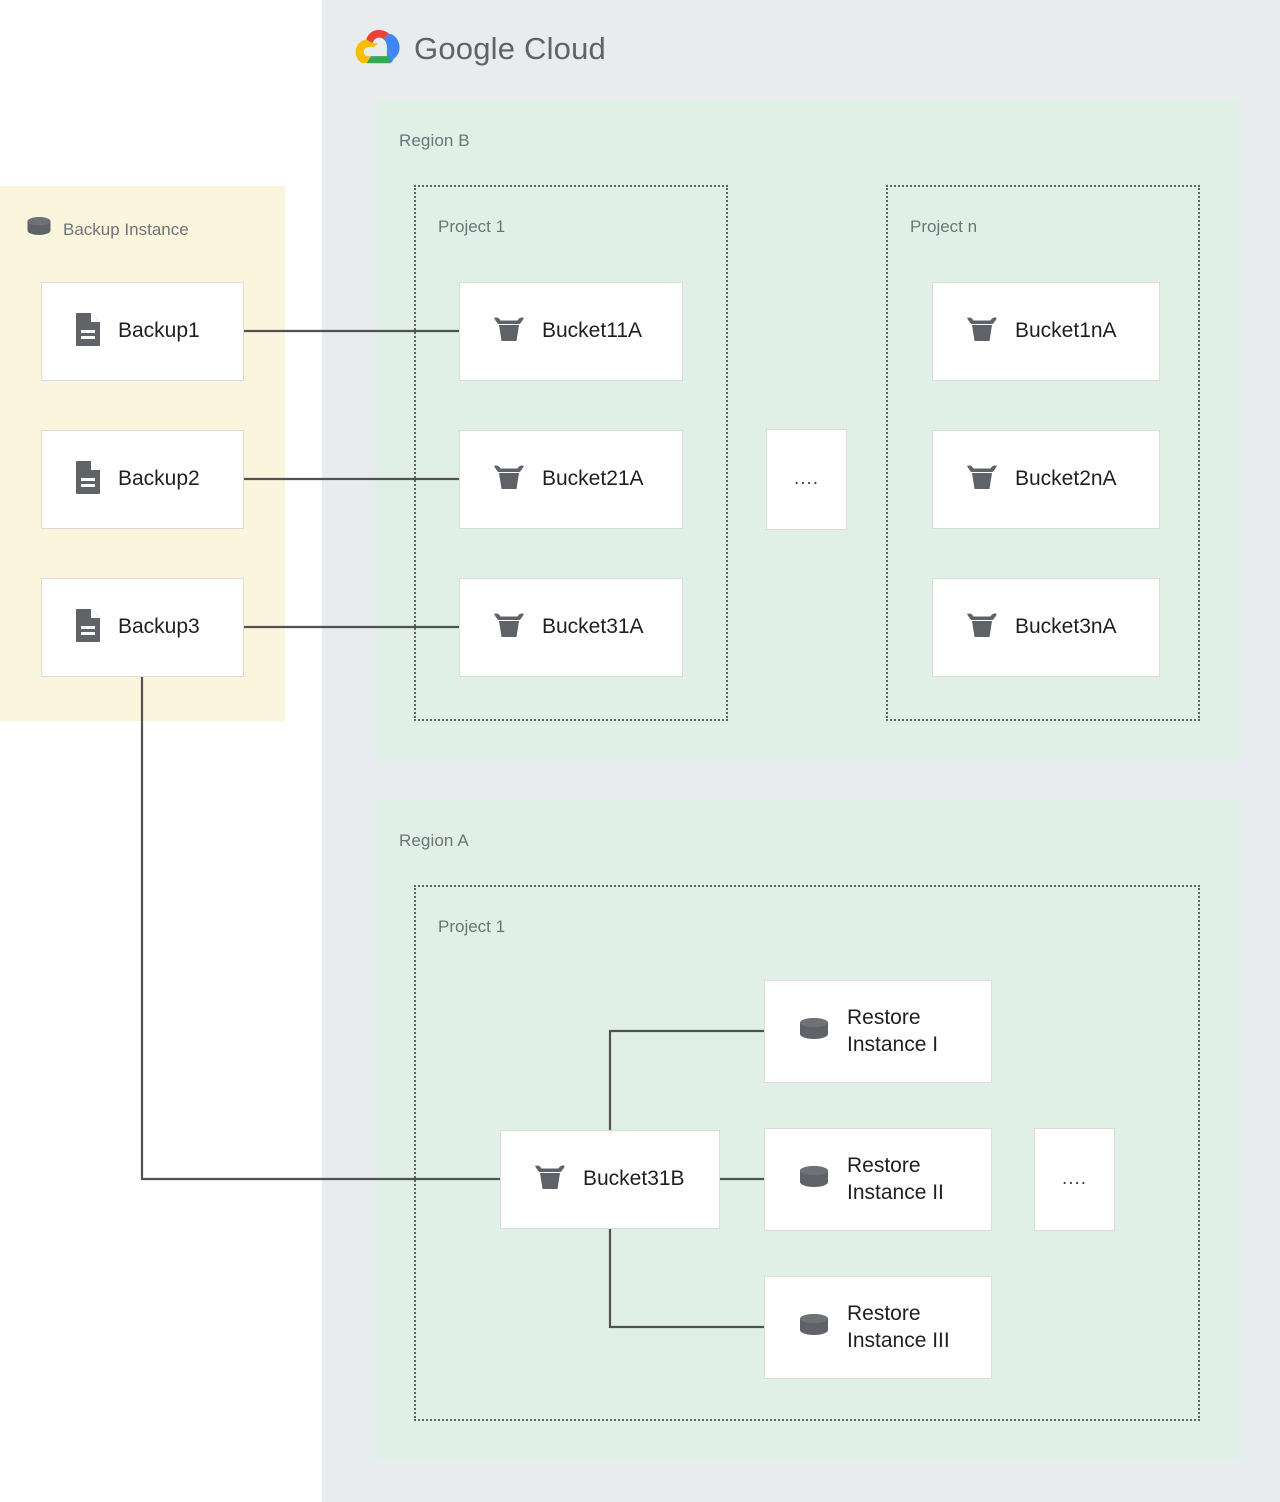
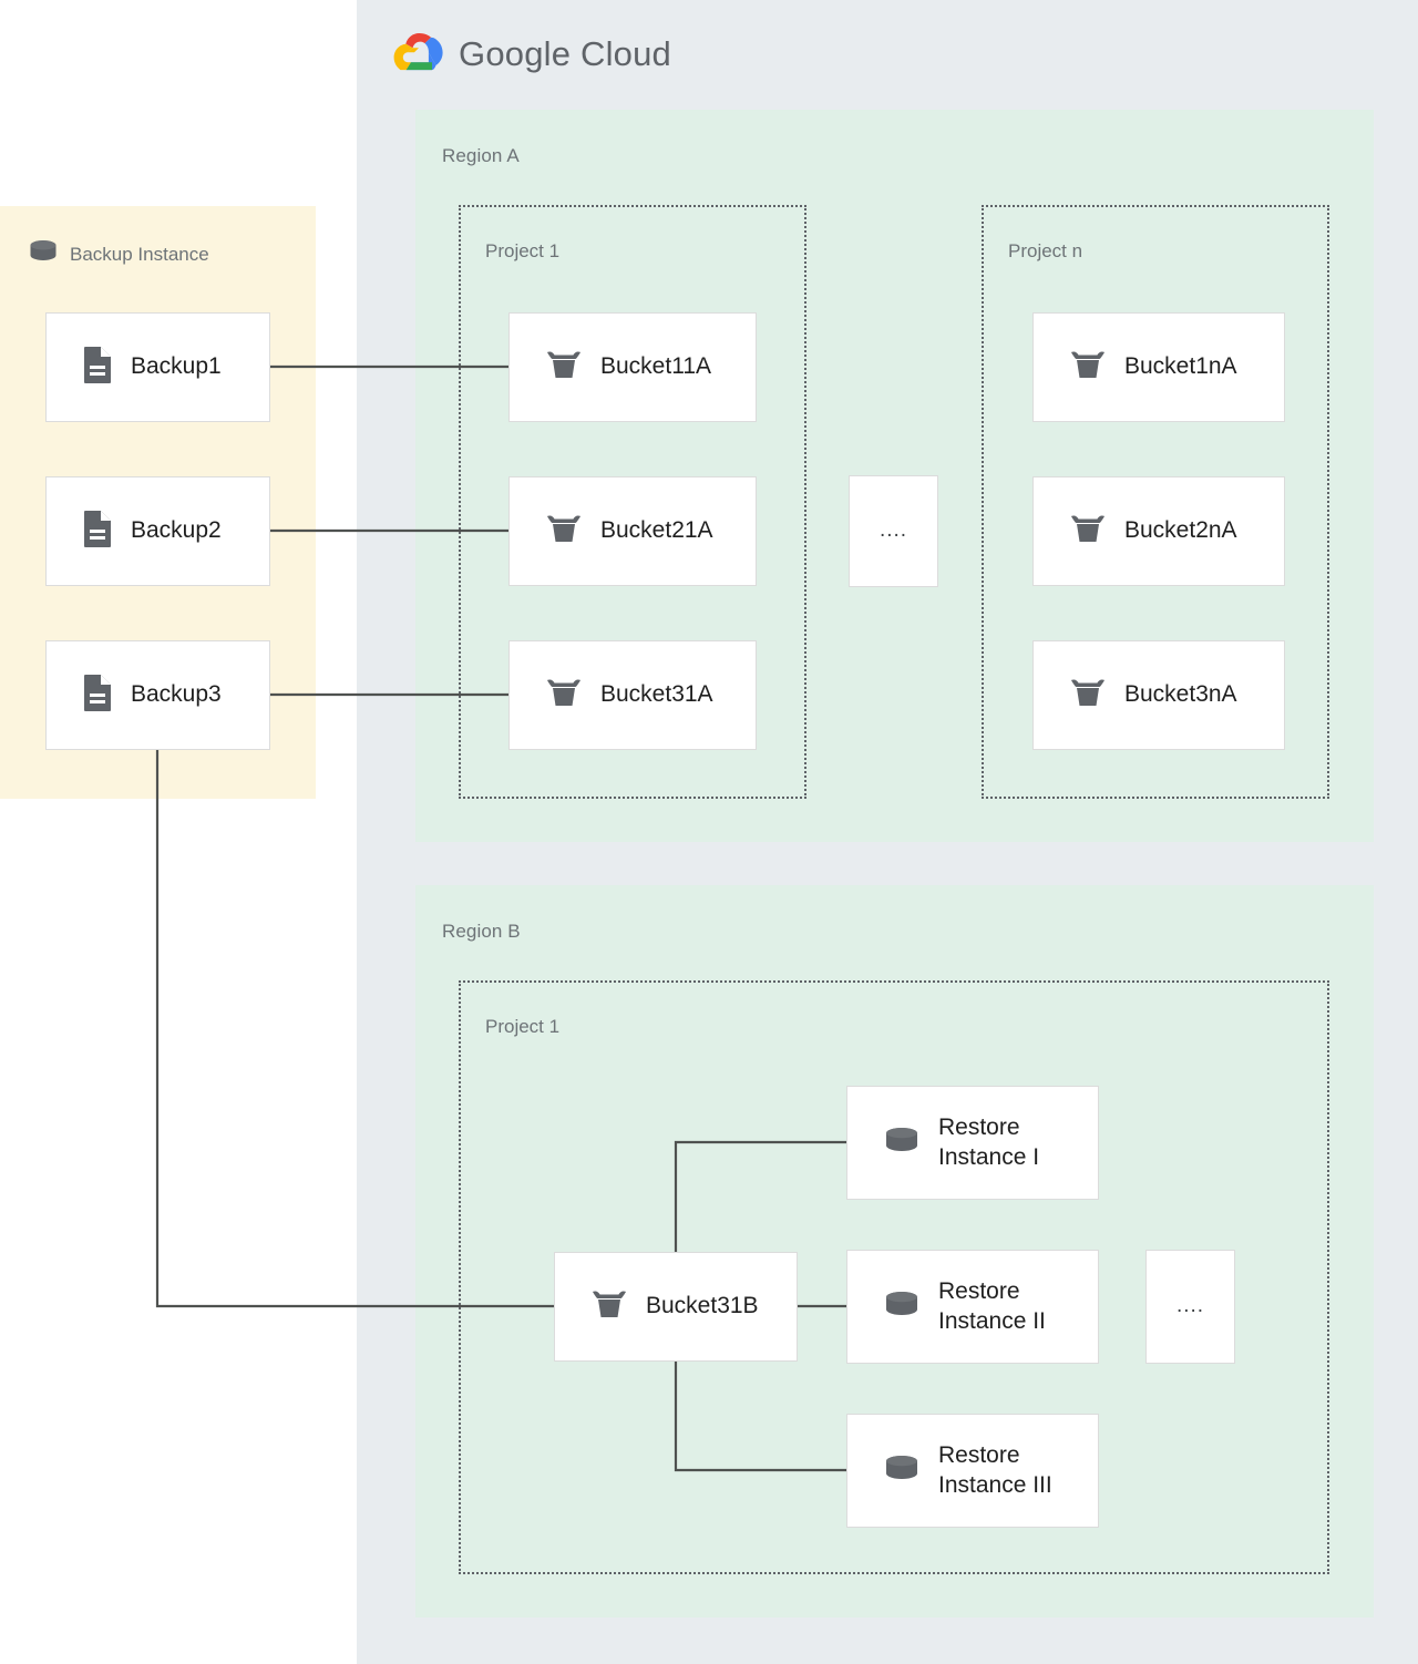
  Google Cloud
- Region B
+ Region A
  Project 1
  Project n
- Region A
+ Region B
  Project 1
  Backup Instance
  Backup1
  Backup2
  Backup3
  Bucket11A
  Bucket21A
  Bucket31A
  ....
  Bucket1nA
  Bucket2nA
  Bucket3nA
  Bucket31B
  Restore
  Instance I
  Restore
  Instance II
  Restore
  Instance III
  ....
